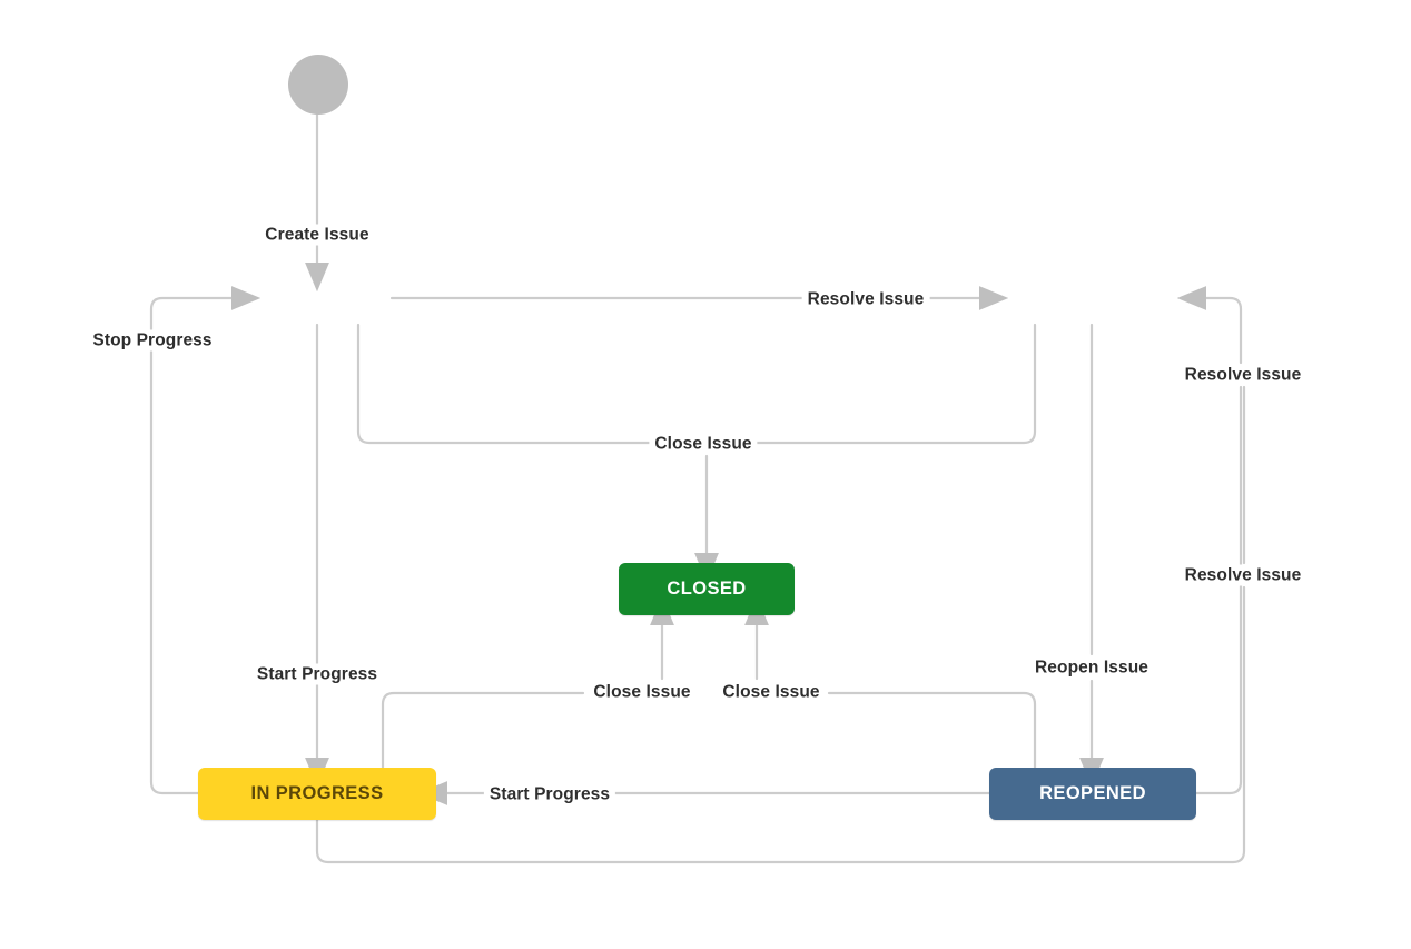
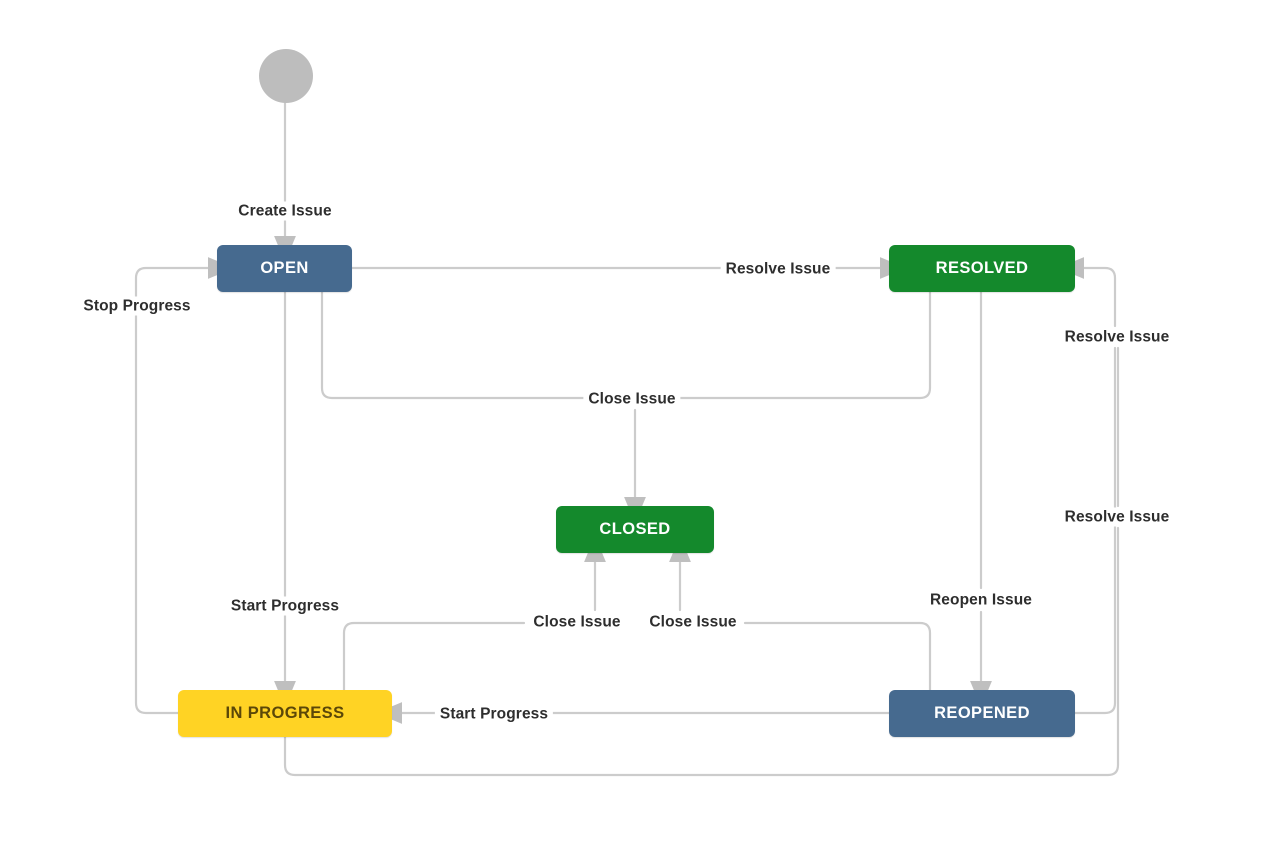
+ OPEN
+ RESOLVED
  CLOSED
  IN PROGRESS
  REOPENED
  Create Issue
  Resolve Issue
  Close Issue
  Stop Progress
  Start Progress
  Close Issue
  Close Issue
  Reopen Issue
  Start Progress
  Resolve Issue
  Resolve Issue
